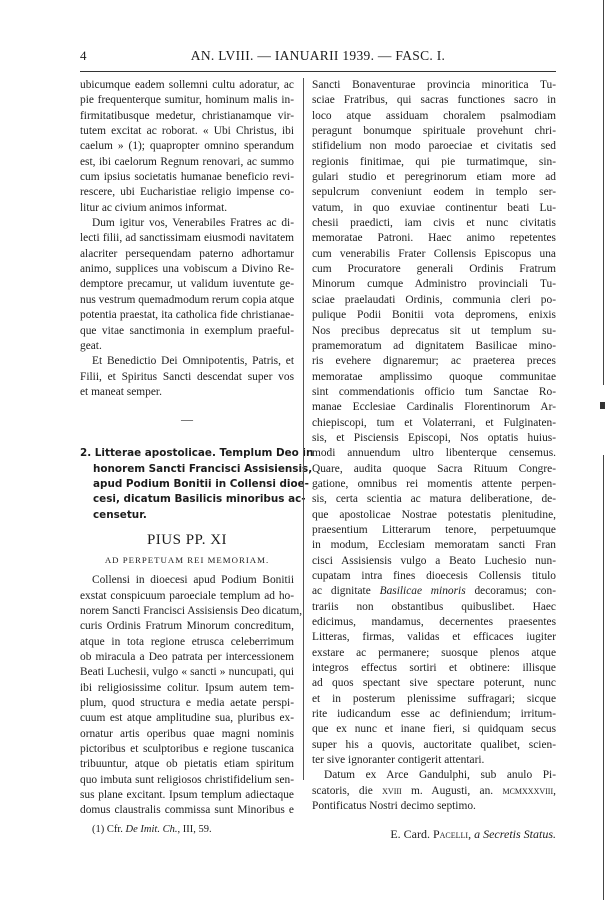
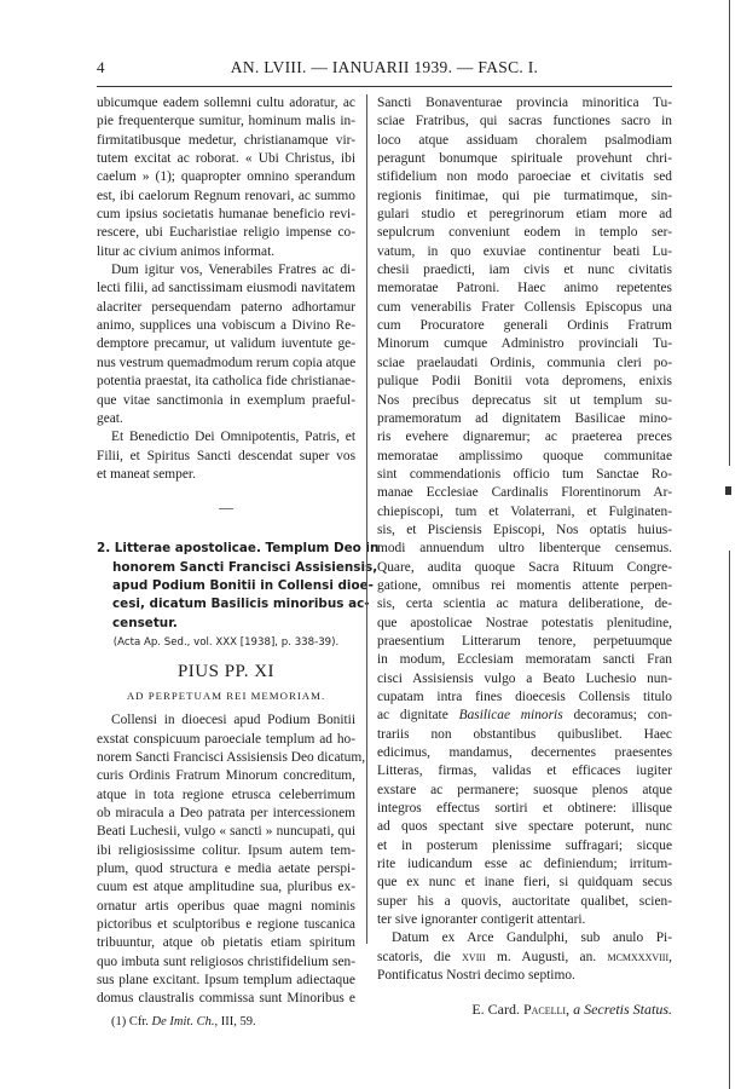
  4
  AN. LVIII. — IANUARII 1939. — FASC. I.
  ubicumque eadem sollemni cultu adoratur, ac
  pie frequenterque sumitur, hominum malis in-
  firmitatibusque medetur, christianamque vir-
  tutem excitat ac roborat. « Ubi Christus, ibi
  caelum » (1); quapropter omnino sperandum
  est, ibi caelorum Regnum renovari, ac summo
  cum ipsius societatis humanae beneficio revi-
  rescere, ubi Eucharistiae religio impense co-
  litur ac civium animos informat.
  Dum igitur vos, Venerabiles Fratres ac di-
  lecti filii, ad sanctissimam eiusmodi navitatem
  alacriter persequendam paterno adhortamur
  animo, supplices una vobiscum a Divino Re-
  demptore precamur, ut validum iuventute ge-
  nus vestrum quemadmodum rerum copia atque
  potentia praestat, ita catholica fide christianae-
  que vitae sanctimonia in exemplum praeful-
  geat.
  Et Benedictio Dei Omnipotentis, Patris, et
  Filii, et Spiritus Sancti descendat super vos
  et maneat semper.
  —
  2. Litterae apostolicae. Templum Deo in
  honorem Sancti Francisci Assisiensis,
  apud Podium Bonitii in Collensi dioe-
  cesi, dicatum Basilicis minoribus ac-
  censetur.
+ (Acta Ap. Sed., vol. XXX [1938], p. 338-39).
  PIUS PP. XI
  AD PERPETUAM REI MEMORIAM.
  Collensi in dioecesi apud Podium Bonitii
  exstat conspicuum paroeciale templum ad ho-
  norem Sancti Francisci Assisiensis Deo dicatum,
  curis Ordinis Fratrum Minorum concreditum,
  atque in tota regione etrusca celeberrimum
  ob miracula a Deo patrata per intercessionem
  Beati Luchesii, vulgo « sancti » nuncupati, qui
  ibi religiosissime colitur. Ipsum autem tem-
  plum, quod structura e media aetate perspi-
  cuum est atque amplitudine sua, pluribus ex-
  ornatur artis operibus quae magni nominis
  pictoribus et sculptoribus e regione tuscanica
  tribuuntur, atque ob pietatis etiam spiritum
  quo imbuta sunt religiosos christifidelium sen-
  sus plane excitant. Ipsum templum adiectaque
  domus claustralis commissa sunt Minoribus e
  (1) Cfr. De Imit. Ch., III, 59.
  Sancti Bonaventurae provincia minoritica Tu-
  sciae Fratribus, qui sacras functiones sacro in
  loco atque assiduam choralem psalmodiam
  peragunt bonumque spirituale provehunt chri-
  stifidelium non modo paroeciae et civitatis sed
  regionis finitimae, qui pie turmatimque, sin-
  gulari studio et peregrinorum etiam more ad
  sepulcrum conveniunt eodem in templo ser-
  vatum, in quo exuviae continentur beati Lu-
  chesii praedicti, iam civis et nunc civitatis
  memoratae Patroni. Haec animo repetentes
  cum venerabilis Frater Collensis Episcopus una
  cum Procuratore generali Ordinis Fratrum
  Minorum cumque Administro provinciali Tu-
  sciae praelaudati Ordinis, communia cleri po-
  pulique Podii Bonitii vota depromens, enixis
  Nos precibus deprecatus sit ut templum su-
  pramemoratum ad dignitatem Basilicae mino-
  ris evehere dignaremur; ac praeterea preces
  memoratae amplissimo quoque communitae
  sint commendationis officio tum Sanctae Ro-
  manae Ecclesiae Cardinalis Florentinorum Ar-
  chiepiscopi, tum et Volaterrani, et Fulginaten-
  sis, et Pisciensis Episcopi, Nos optatis huius-
  modi annuendum ultro libenterque censemus.
  Quare, audita quoque Sacra Rituum Congre-
  gatione, omnibus rei momentis attente perpen-
  sis, certa scientia ac matura deliberatione, de-
  que apostolicae Nostrae potestatis plenitudine,
  praesentium Litterarum tenore, perpetuumque
  in modum, Ecclesiam memoratam sancti Fran
  cisci Assisiensis vulgo a Beato Luchesio nun-
  cupatam intra fines dioecesis Collensis titulo
  ac dignitate Basilicae minoris decoramus; con-
  trariis non obstantibus quibuslibet. Haec
  edicimus, mandamus, decernentes praesentes
  Litteras, firmas, validas et efficaces iugiter
  exstare ac permanere; suosque plenos atque
  integros effectus sortiri et obtinere: illisque
  ad quos spectant sive spectare poterunt, nunc
  et in posterum plenissime suffragari; sicque
  rite iudicandum esse ac definiendum; irritum-
  que ex nunc et inane fieri, si quidquam secus
  super his a quovis, auctoritate qualibet, scien-
  ter sive ignoranter contigerit attentari.
  Datum ex Arce Gandulphi, sub anulo Pi-
  scatoris, die xviii m. Augusti, an. mcmxxxviii,
  Pontificatus Nostri decimo septimo.
  E. Card. Pacelli, a Secretis Status.
